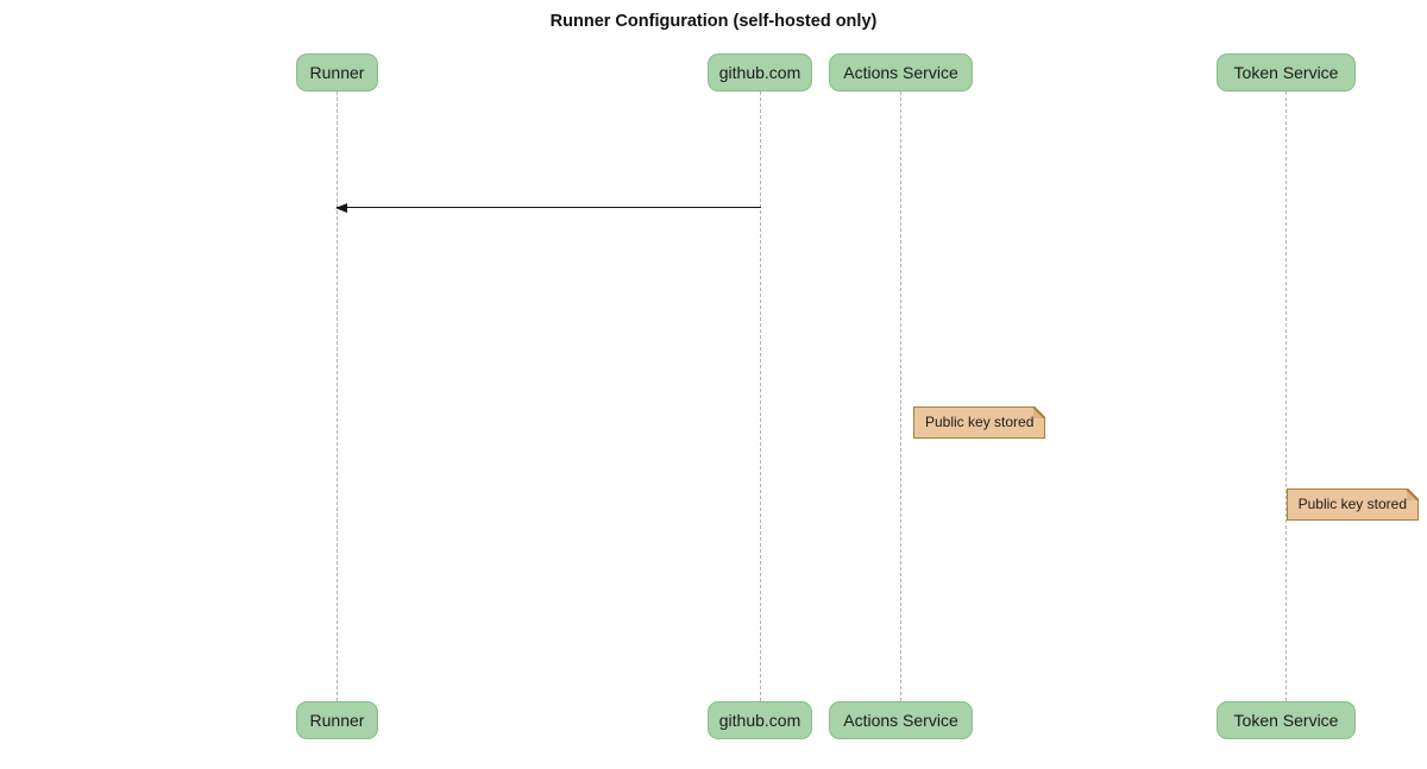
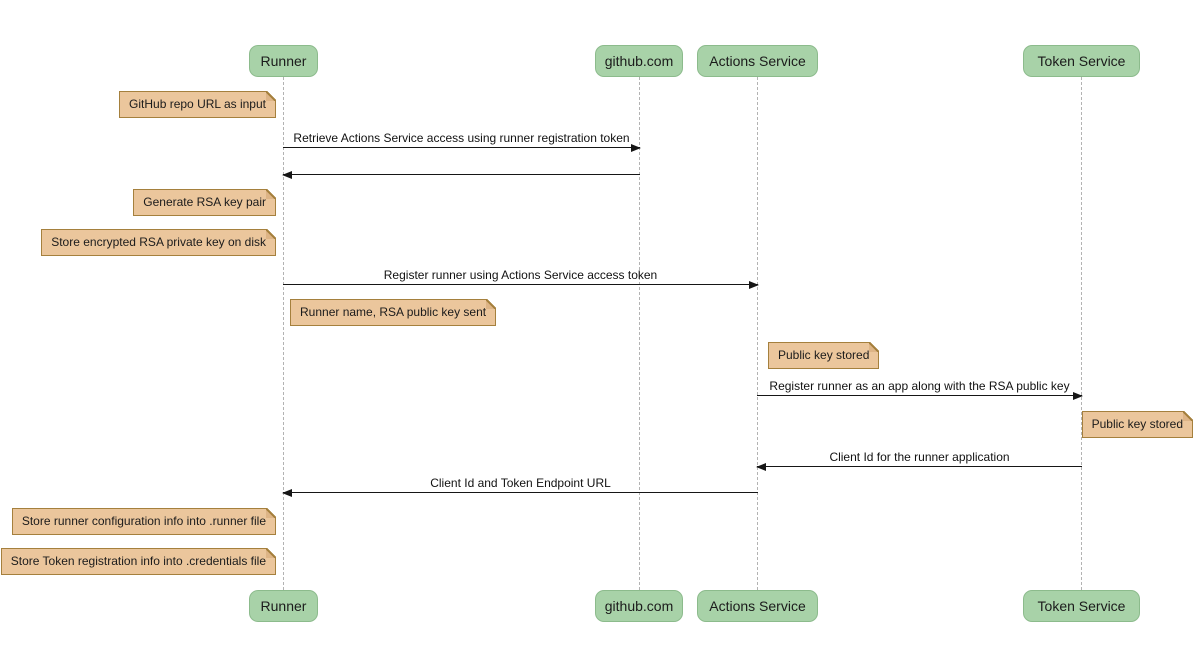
- Runner Configuration (self-hosted only)
  Runner
  github.com
  Actions Service
  Token Service
+ Retrieve Actions Service access using runner registration token
+ Register runner using Actions Service access token
+ Register runner as an app along with the RSA public key
+ Client Id for the runner application
+ Client Id and Token Endpoint URL
+ GitHub repo URL as input
+ Generate RSA key pair
+ Store encrypted RSA private key on disk
+ Runner name, RSA public key sent
  Public key stored
  Public key stored
+ Store runner configuration info into .runner file
+ Store Token registration info into .credentials file
  Runner
  github.com
  Actions Service
  Token Service
